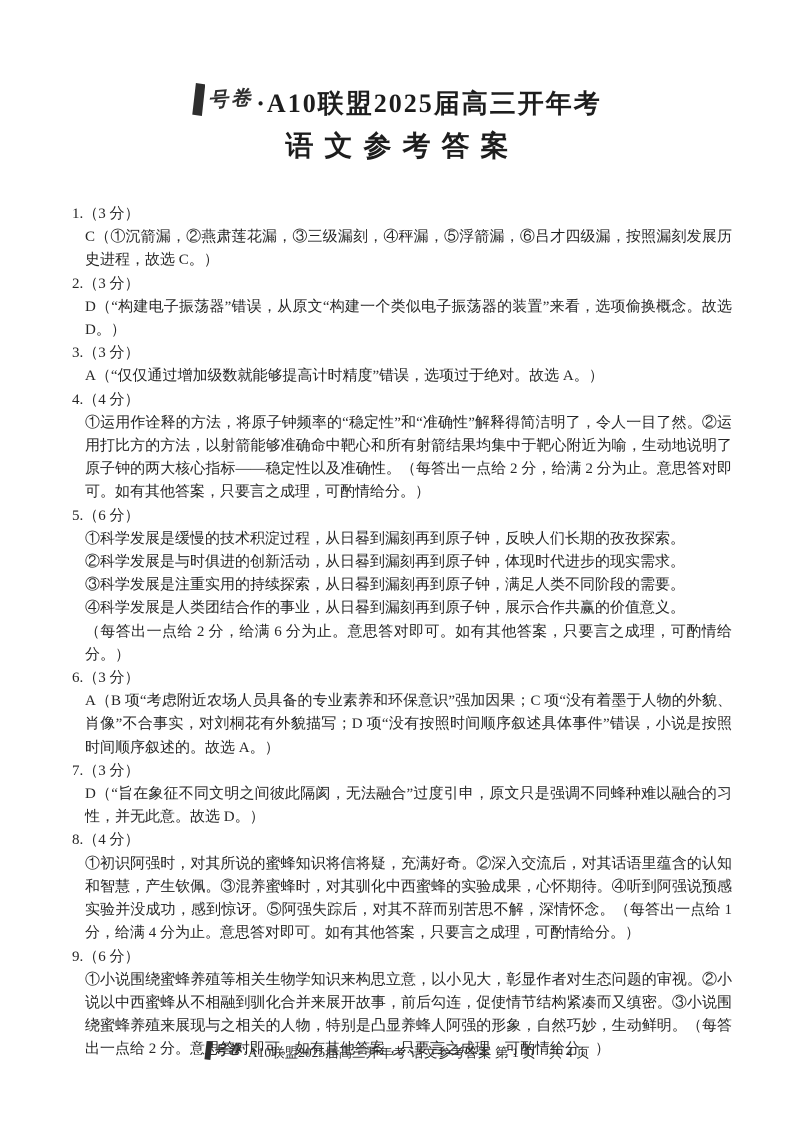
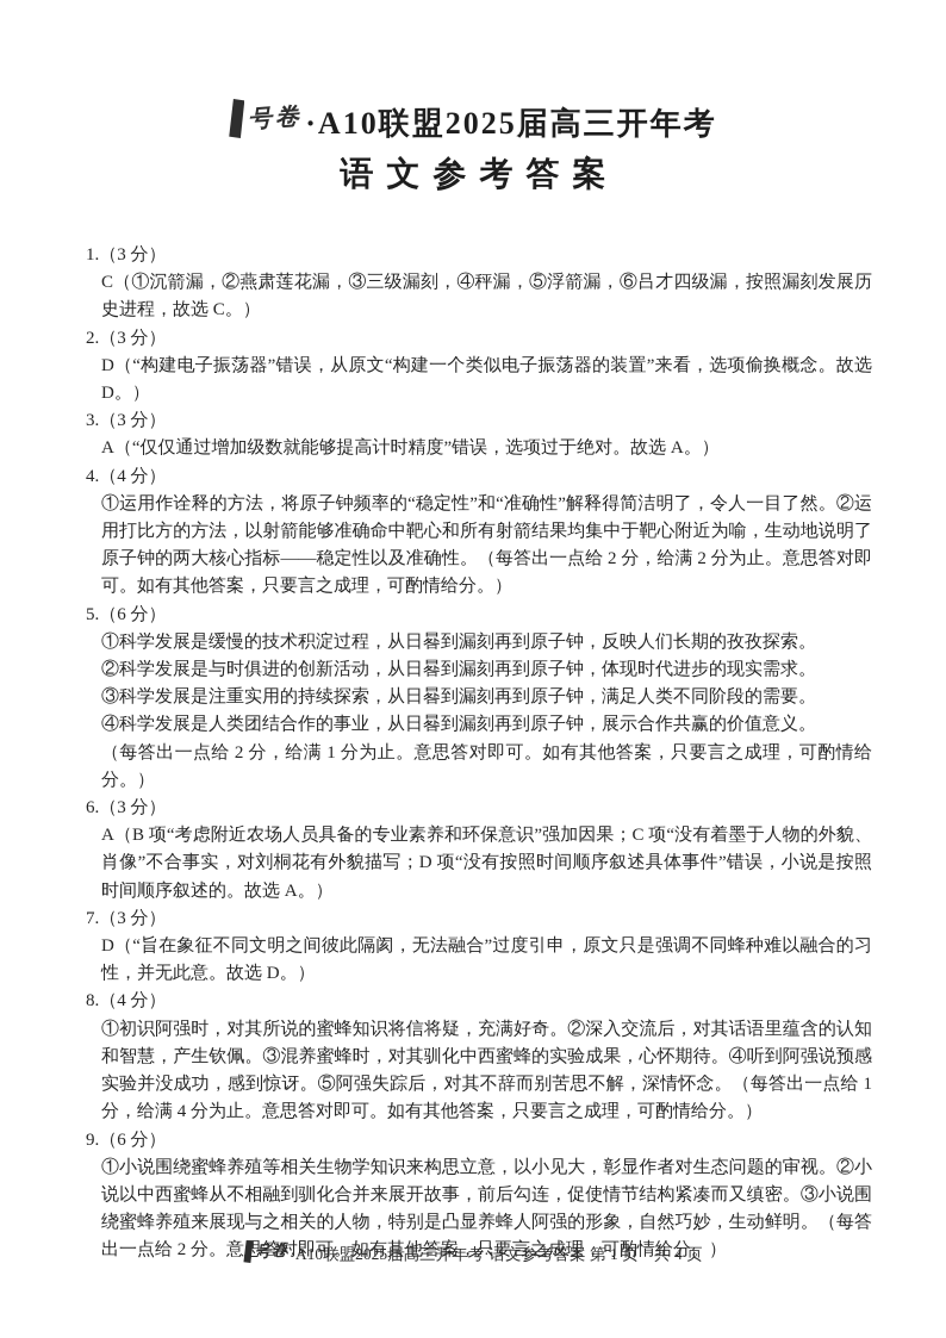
  ·A10联盟2025届高三开年考
  语文参考答案
  1.（3 分）
  C（①沉箭漏，②燕肃莲花漏，③三级漏刻，④秤漏，⑤浮箭漏，⑥吕才四级漏，按照漏刻发展历史进程，故选 C。）
  2.（3 分）
  D（“构建电子振荡器”错误，从原文“构建一个类似电子振荡器的装置”来看，选项偷换概念。故选 D。）
  3.（3 分）
  A（“仅仅通过增加级数就能够提高计时精度”错误，选项过于绝对。故选 A。）
  4.（4 分）
  ①运用作诠释的方法，将原子钟频率的“稳定性”和“准确性”解释得简洁明了，令人一目了然。②运用打比方的方法，以射箭能够准确命中靶心和所有射箭结果均集中于靶心附近为喻，生动地说明了原子钟的两大核心指标——稳定性以及准确性。（每答出一点给 2 分，给满 2 分为止。意思答对即可。如有其他答案，只要言之成理，可酌情给分。）
  5.（6 分）
  ①科学发展是缓慢的技术积淀过程，从日晷到漏刻再到原子钟，反映人们长期的孜孜探索。
  ②科学发展是与时俱进的创新活动，从日晷到漏刻再到原子钟，体现时代进步的现实需求。
  ③科学发展是注重实用的持续探索，从日晷到漏刻再到原子钟，满足人类不同阶段的需要。
  ④科学发展是人类团结合作的事业，从日晷到漏刻再到原子钟，展示合作共赢的价值意义。
- （每答出一点给 2 分，给满 6 分为止。意思答对即可。如有其他答案，只要言之成理，可酌情给分。）
+ （每答出一点给 2 分，给满 1 分为止。意思答对即可。如有其他答案，只要言之成理，可酌情给分。）
  6.（3 分）
  A（B 项“考虑附近农场人员具备的专业素养和环保意识”强加因果；C 项“没有着墨于人物的外貌、肖像”不合事实，对刘桐花有外貌描写；D 项“没有按照时间顺序叙述具体事件”错误，小说是按照时间顺序叙述的。故选 A。）
  7.（3 分）
  D（“旨在象征不同文明之间彼此隔阂，无法融合”过度引申，原文只是强调不同蜂种难以融合的习性，并无此意。故选 D。）
  8.（4 分）
  ①初识阿强时，对其所说的蜜蜂知识将信将疑，充满好奇。②深入交流后，对其话语里蕴含的认知和智慧，产生钦佩。③混养蜜蜂时，对其驯化中西蜜蜂的实验成果，心怀期待。④听到阿强说预感实验并没成功，感到惊讶。⑤阿强失踪后，对其不辞而别苦思不解，深情怀念。（每答出一点给 1 分，给满 4 分为止。意思答对即可。如有其他答案，只要言之成理，可酌情给分。）
  9.（6 分）
  ①小说围绕蜜蜂养殖等相关生物学知识来构思立意，以小见大，彰显作者对生态问题的审视。②小说以中西蜜蜂从不相融到驯化合并来展开故事，前后勾连，促使情节结构紧凑而又缜密。③小说围绕蜜蜂养殖来展现与之相关的人物，特别是凸显养蜂人阿强的形象，自然巧妙，生动鲜明。（每答出一点给 2 分。意思答对即可。如有其他答案，只要言之成理，可酌情给分。）
  ·A10联盟2025届高三开年考·语文参考答案 第 1 页 共 4 页
